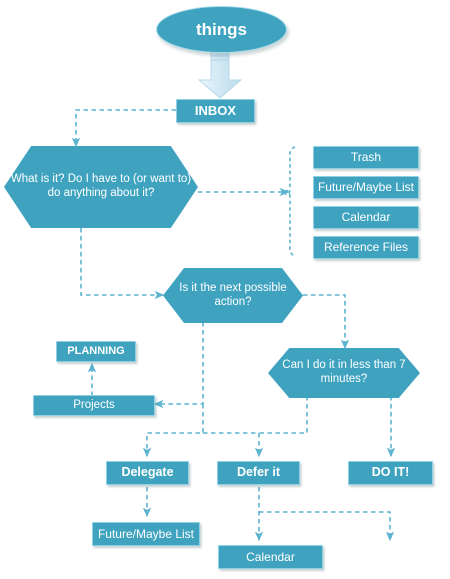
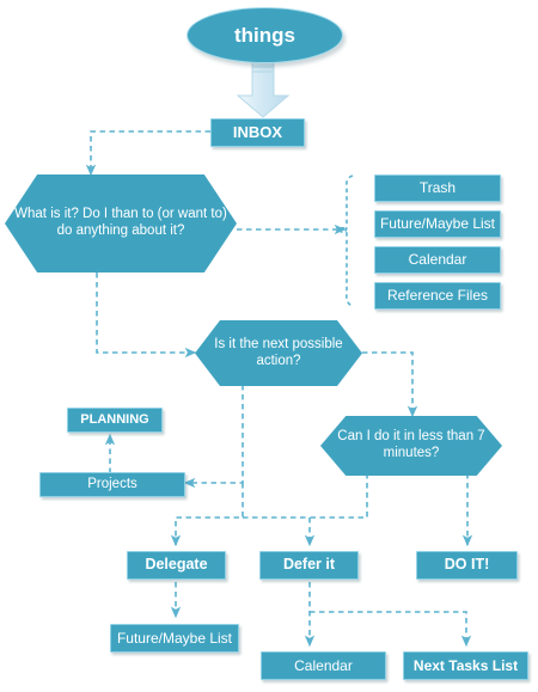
  things
  INBOX
- What is it? Do I have to (or want to) do anything about it?
+ What is it? Do I than to (or want to) do anything about it?
  Trash
  Future/Maybe List
  Calendar
  Reference Files
  Is it the next possible action?
  Can I do it in less than 7 minutes?
  PLANNING
  Projects
  Delegate
  Defer it
  DO IT!
  Future/Maybe List
  Calendar
+ Next Tasks List
